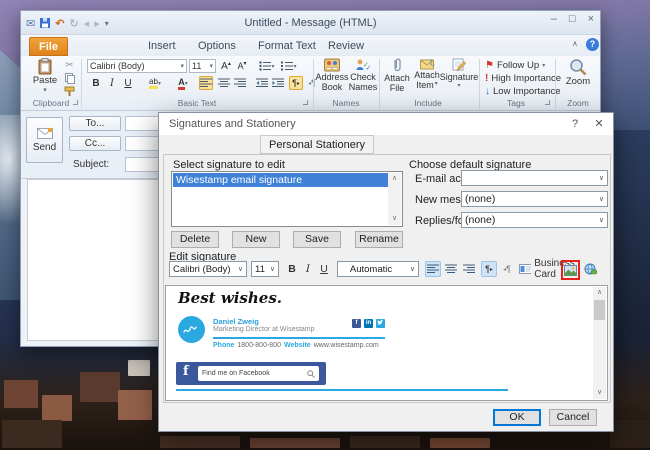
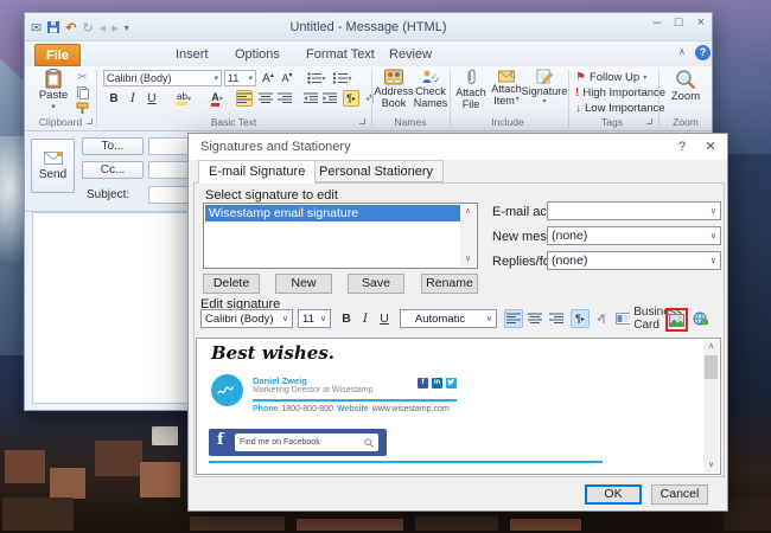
  Untitled - Message (HTML)
  ✉
  ↶
  ↻
  ◂
  ▸
  ▾
  –
  □
  ×
  File
  Insert
  Options
  Format Text
  Review
  ∧
  ?
  Paste
  ✂
  Clipboard
  Calibri (Body)
  11
  A
  A
  B
  I
  U
  ab
  A
  ¶
  Basic Text
  Address
  Book
  Check
  Names
  Names
  Attach
  File
  Attach
  Item
  Signature
  Include
  ⚑
  Follow Up
  !
  High Importance
  ↓
  Low Importance
  Tags
  Zoom
  Zoom
  Send
  To...
  Cc...
  Subject:
  Signatures and Stationery
  ?
  ✕
+ E-mail Signature
  Personal Stationery
  Select signature to edit
  Wisestamp email signature
  Delete
  New
  Save
  Rename
- Choose default signature
  (none)
  (none)
  Edit signature
  Calibri (Body)
  11
  B
  I
  U
  Automatic
  ¶
  ¶
  Business Card
  Best wishes.
  Daniel Zweig
  f
  OK
  Cancel
